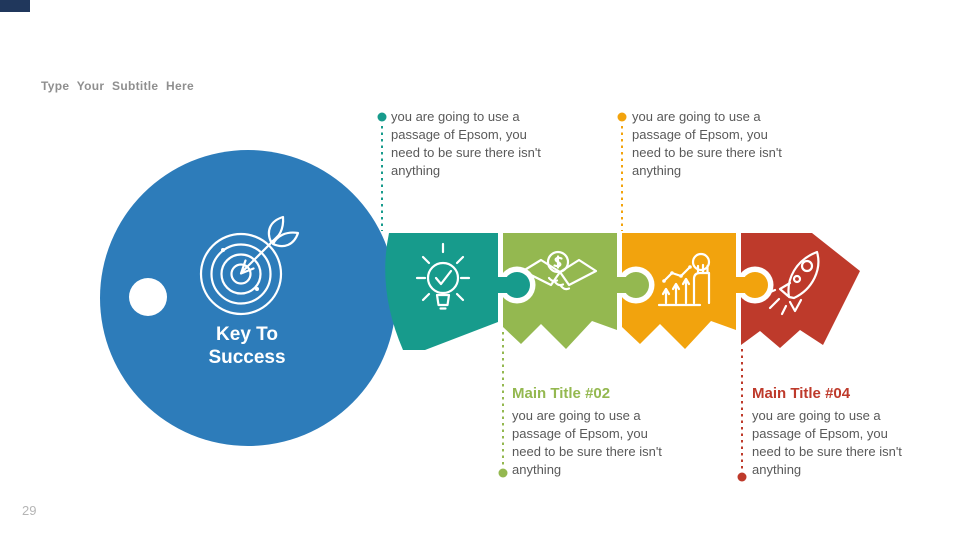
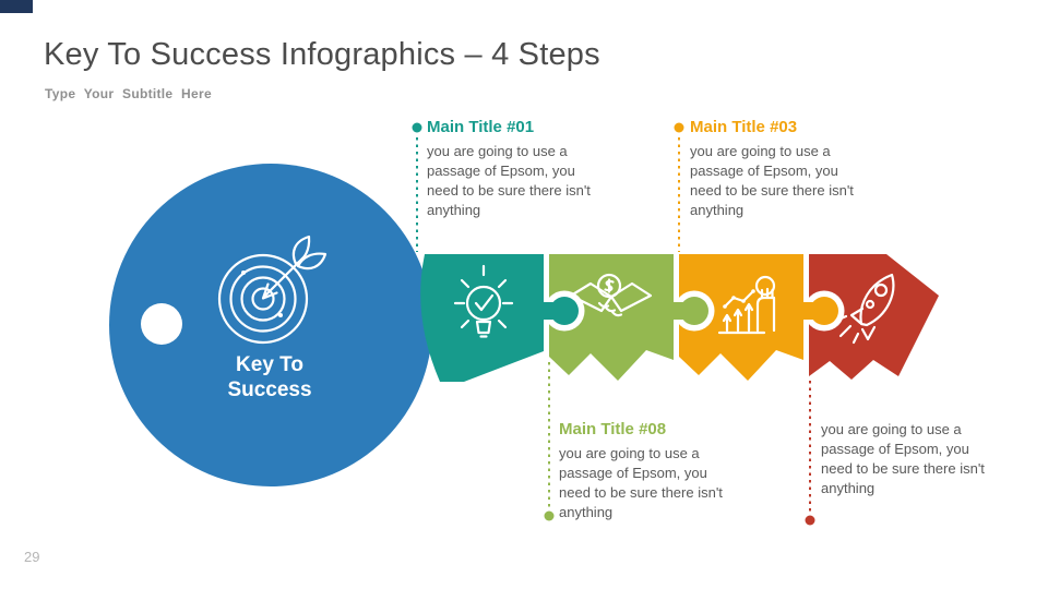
+ Key To Success Infographics – 4 Steps
  Type Your Subtitle Here
  Key To Success
+ Main Title #01
  you are going to use a passage of Epsom, you need to be sure there isn't anything
- Main Title #02
+ Main Title #08
  you are going to use a passage of Epsom, you need to be sure there isn't anything
+ Main Title #03
  you are going to use a passage of Epsom, you need to be sure there isn't anything
- Main Title #04
  you are going to use a passage of Epsom, you need to be sure there isn't anything
  29
